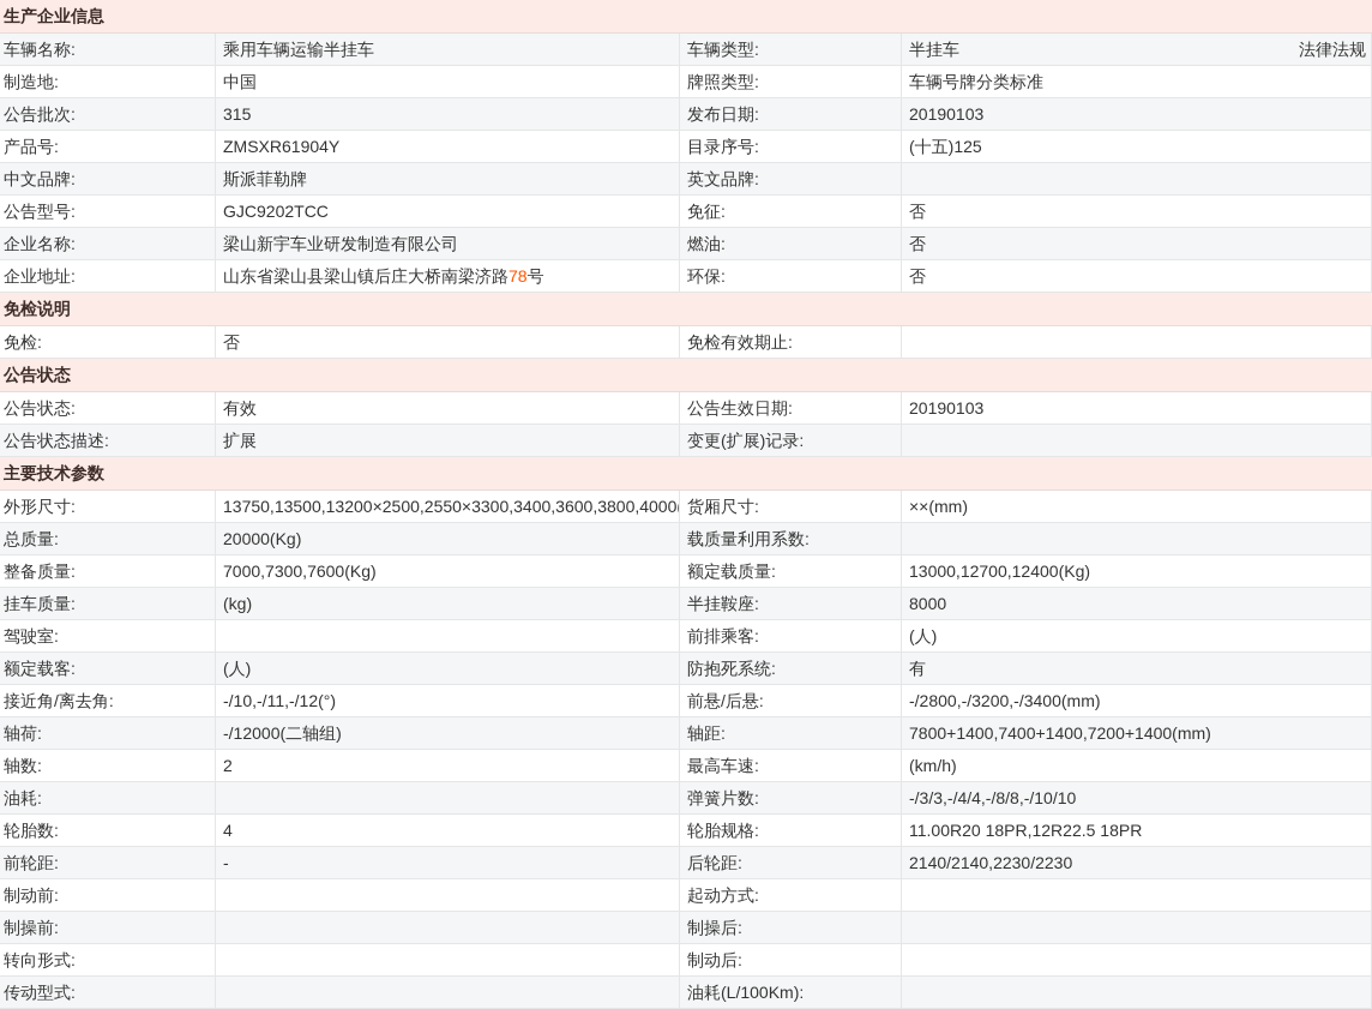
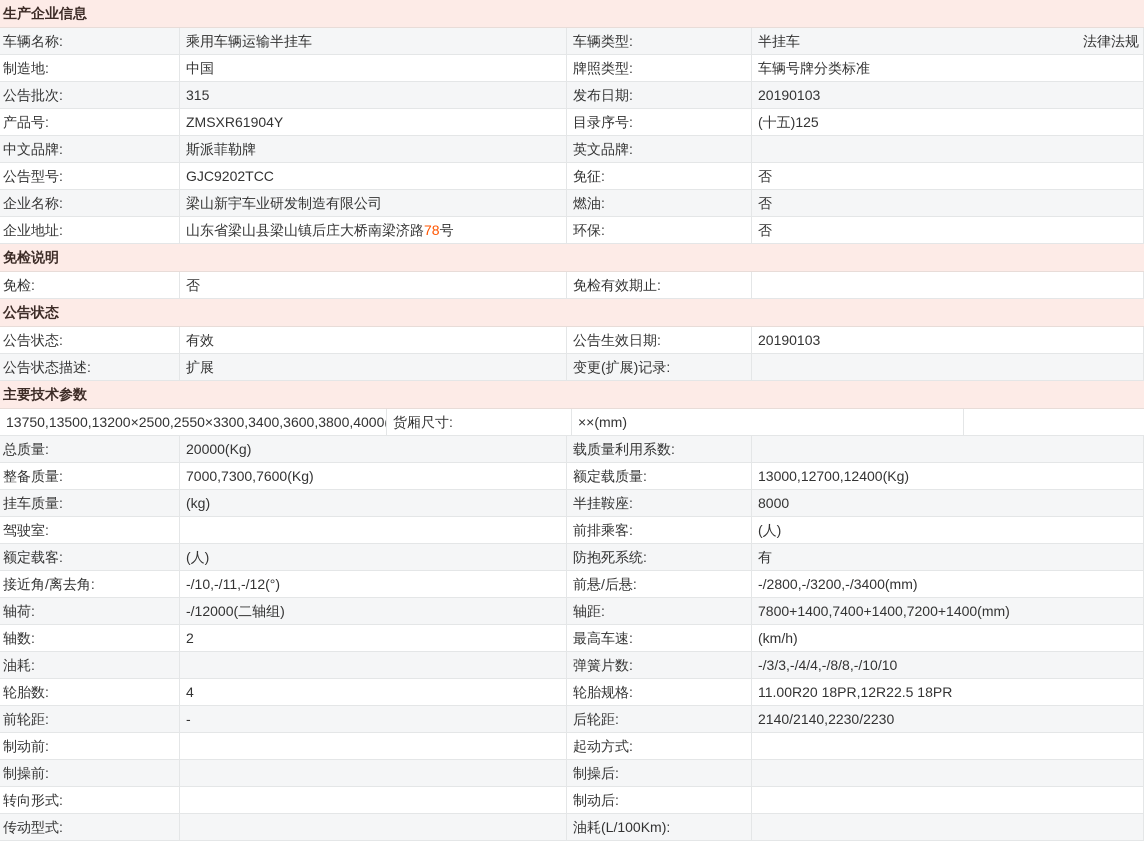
  生产企业信息
  车辆名称:
  乘用车辆运输半挂车
  车辆类型:
  半挂车
  法律法规
  制造地:
  中国
  牌照类型:
  车辆号牌分类标准
  公告批次:
  315
  发布日期:
  20190103
  产品号:
  ZMSXR61904Y
  目录序号:
  (十五)125
  中文品牌:
  斯派菲勒牌
  英文品牌:
  公告型号:
  GJC9202TCC
  免征:
  否
  企业名称:
  梁山新宇车业研发制造有限公司
  燃油:
  否
  企业地址:
  山东省梁山县梁山镇后庄大桥南梁济路78号
  环保:
  否
  免检说明
  免检:
  否
  免检有效期止:
  公告状态
  公告状态:
  有效
  公告生效日期:
  20190103
  公告状态描述:
  扩展
  变更(扩展)记录:
  主要技术参数
- 外形尺寸:
  13750,13500,13200×2500,2550×3300,3400,3600,3800,4000
  货厢尺寸:
  ××(mm)
  总质量:
  20000(Kg)
  载质量利用系数:
  整备质量:
  7000,7300,7600(Kg)
  额定载质量:
  13000,12700,12400(Kg)
  挂车质量:
  (kg)
  半挂鞍座:
  8000
  驾驶室:
  前排乘客:
  (人)
  额定载客:
  (人)
  防抱死系统:
  有
  接近角/离去角:
  -/10,-/11,-/12(°)
  前悬/后悬:
  -/2800,-/3200,-/3400(mm)
  轴荷:
  -/12000(二轴组)
  轴距:
  7800+1400,7400+1400,7200+1400(mm)
  轴数:
  2
  最高车速:
  (km/h)
  油耗:
  弹簧片数:
  -/3/3,-/4/4,-/8/8,-/10/10
  轮胎数:
  4
  轮胎规格:
  11.00R20 18PR,12R22.5 18PR
  前轮距:
  -
  后轮距:
  2140/2140,2230/2230
  制动前:
  起动方式:
  制操前:
  制操后:
  转向形式:
  制动后:
  传动型式:
  油耗(L/100Km):
